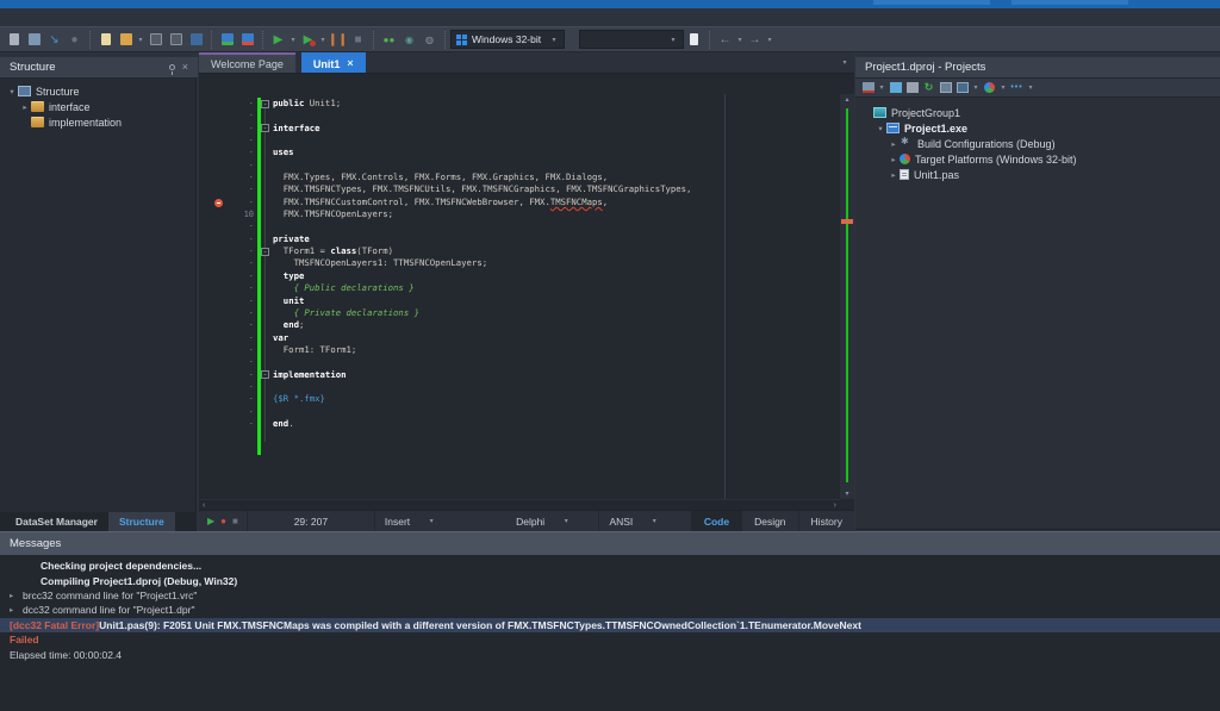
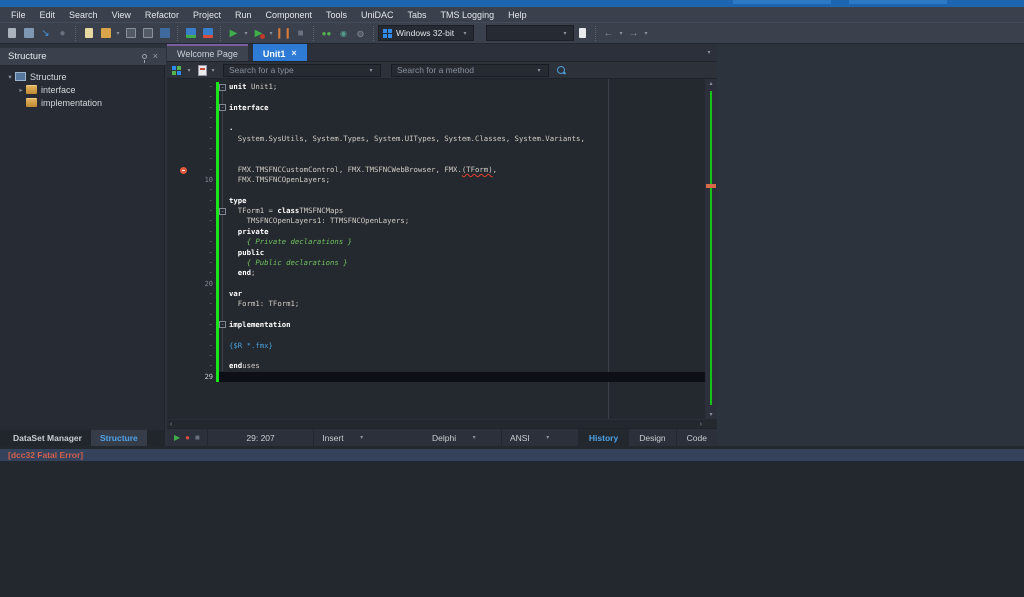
+ File
+ Edit
+ Search
+ View
+ Refactor
+ Project
+ Run
+ Component
+ Tools
+ UniDAC
+ Tabs
+ TMS Logging
+ Help
  ↘
  ●
  ▶
  ▶
  ❙❙
  ■
  ●●
  ◉
  ◍
  Windows 32-bit
  ←
  →
  Structure
  ×
  Structure
  interface
  implementation
  DataSet Manager
  Structure
  Welcome Page
  Unit1
  ×
+ Search for a type
+ Search for a method
  ·
- public Unit1;
+ unit Unit1;
  ·
  ·
  interface
  ·
  ·
- uses
+ .
  ·
+ System.SysUtils, System.Types, System.UITypes, System.Classes, System.Variants,
  ·
- FMX.Types, FMX.Controls, FMX.Forms, FMX.Graphics, FMX.Dialogs,
  ·
- FMX.TMSFNCTypes, FMX.TMSFNCUtils, FMX.TMSFNCGraphics, FMX.TMSFNCGraphicsTypes,
  ·
- FMX.TMSFNCCustomControl, FMX.TMSFNCWebBrowser, FMX.TMSFNCMaps,
+ FMX.TMSFNCCustomControl, FMX.TMSFNCWebBrowser, FMX.(TForm),
  10
  FMX.TMSFNCOpenLayers;
  ·
  ·
- private
+ type
  ·
- TForm1 = class(TForm)
+ TForm1 = classTMSFNCMaps
  ·
  TMSFNCOpenLayers1: TTMSFNCOpenLayers;
  ·
- type
+ private
  ·
- { Public declarations }
+ { Private declarations }
  ·
- unit
+ public
  ·
- { Private declarations }
+ { Public declarations }
  ·
  end;
+ 20
  ·
  var
  ·
  Form1: TForm1;
  ·
  ·
  implementation
  ·
  ·
  {$R *.fmx}
  ·
  ·
- end.
+ enduses
+ 29
  ▶
  ●
  ■
  29: 207
  Insert
  Delphi
  ANSI
- Code
+ History
  Design
- History
+ Code
- Project1.dproj - Projects
- ↻
- ProjectGroup1
- Project1.exe
- Build Configurations (Debug)
- Target Platforms (Windows 32-bit)
- Unit1.pas
- Messages
- Checking project dependencies...
- Compiling Project1.dproj (Debug, Win32)
- brcc32 command line for "Project1.vrc"
- dcc32 command line for "Project1.dpr"
  [dcc32 Fatal Error]
- Unit1.pas(9): F2051 Unit FMX.TMSFNCMaps was compiled with a different version of FMX.TMSFNCTypes.TTMSFNCOwnedCollection`1.TEnumerator.MoveNext
- Failed
- Elapsed time: 00:00:02.4
